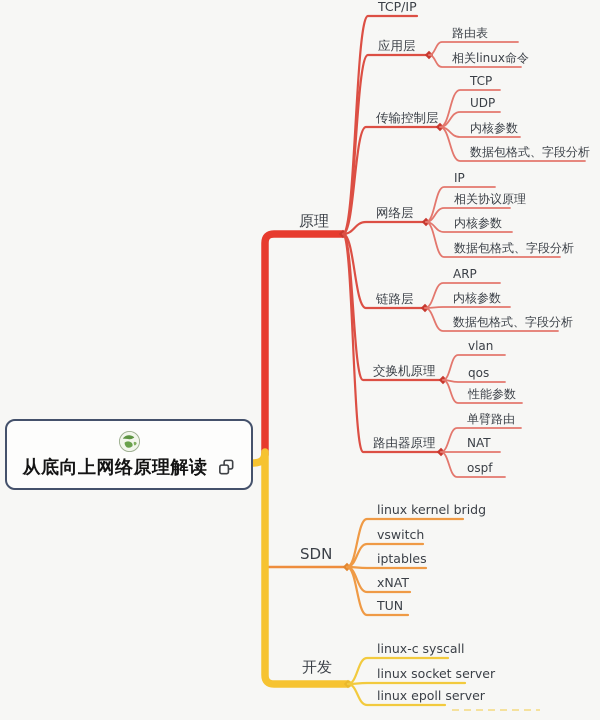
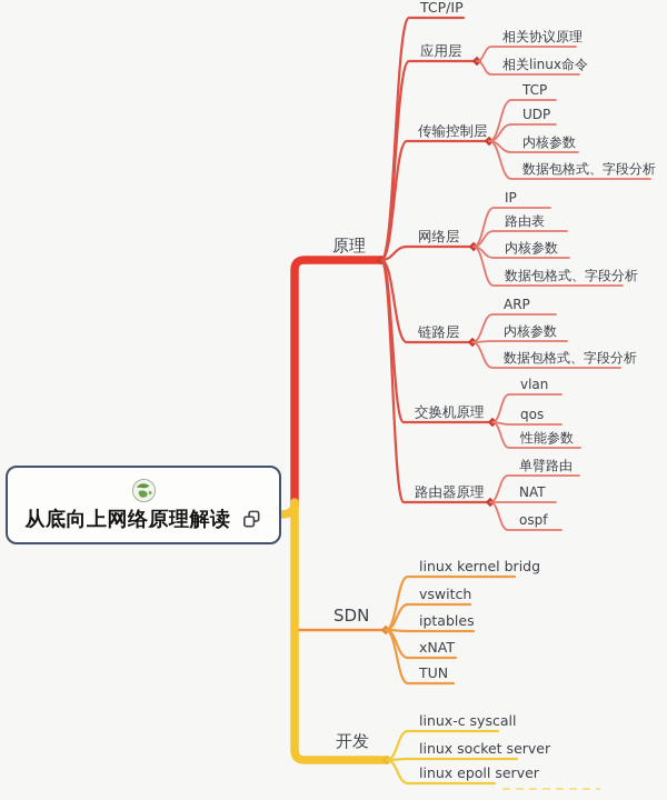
  原理
  TCP/IP
  应用层
- 路由表
+ 相关协议原理
  相关linux命令
  传输控制层
  TCP
  UDP
  内核参数
  数据包格式、字段分析
  网络层
  IP
- 相关协议原理
+ 路由表
  内核参数
  数据包格式、字段分析
  链路层
  ARP
  内核参数
  数据包格式、字段分析
  交换机原理
  vlan
  qos
  性能参数
  路由器原理
  单臂路由
  NAT
  ospf
  SDN
  linux kernel bridg
  vswitch
  iptables
  xNAT
  TUN
  开发
  linux-c syscall
  linux socket server
  linux epoll server
  从底向上网络原理解读
